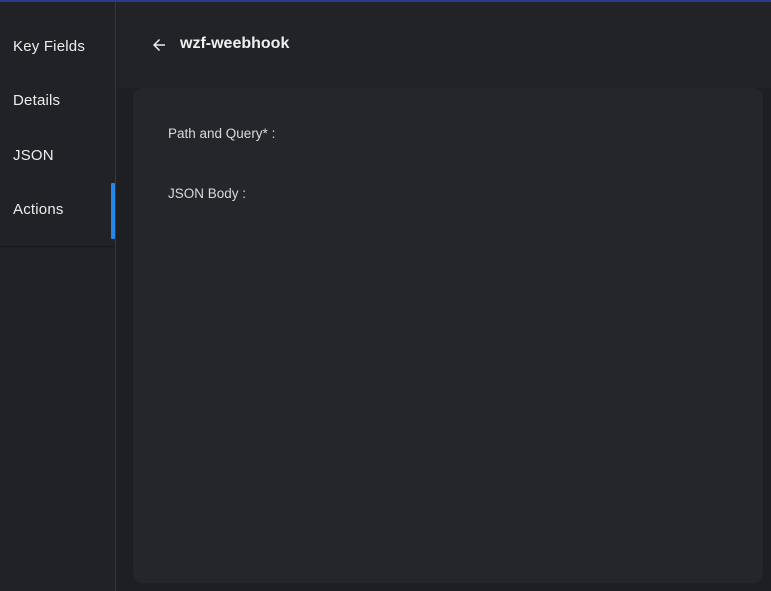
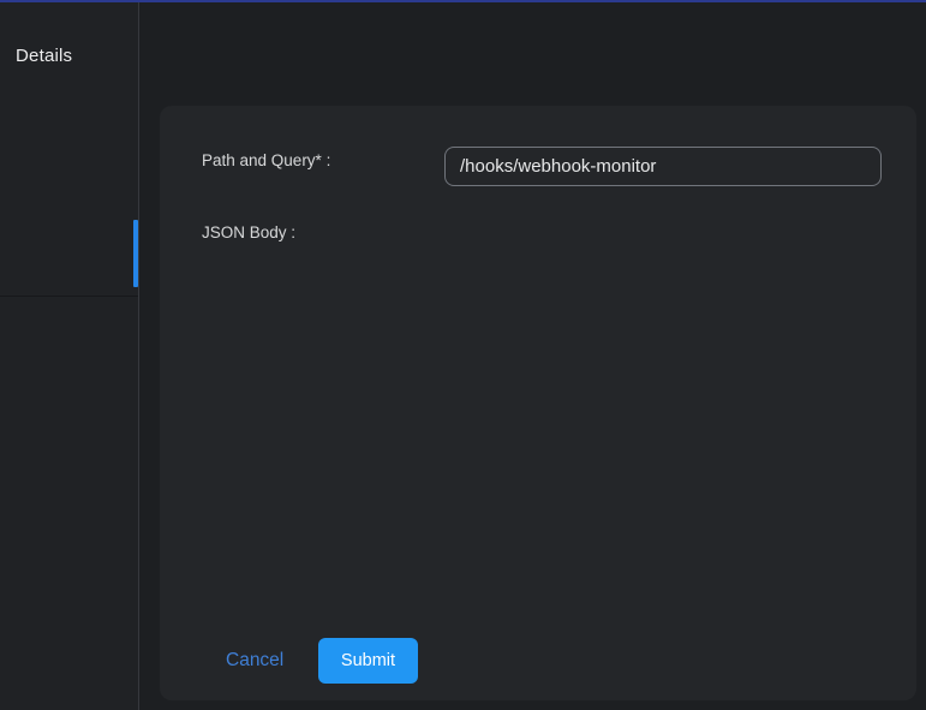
- Key Fields
  Details
- JSON
- Actions
- wzf-weebhook
  Path and Query* :
+ /hooks/webhook-monitor
  JSON Body :
+ Cancel
+ Submit
